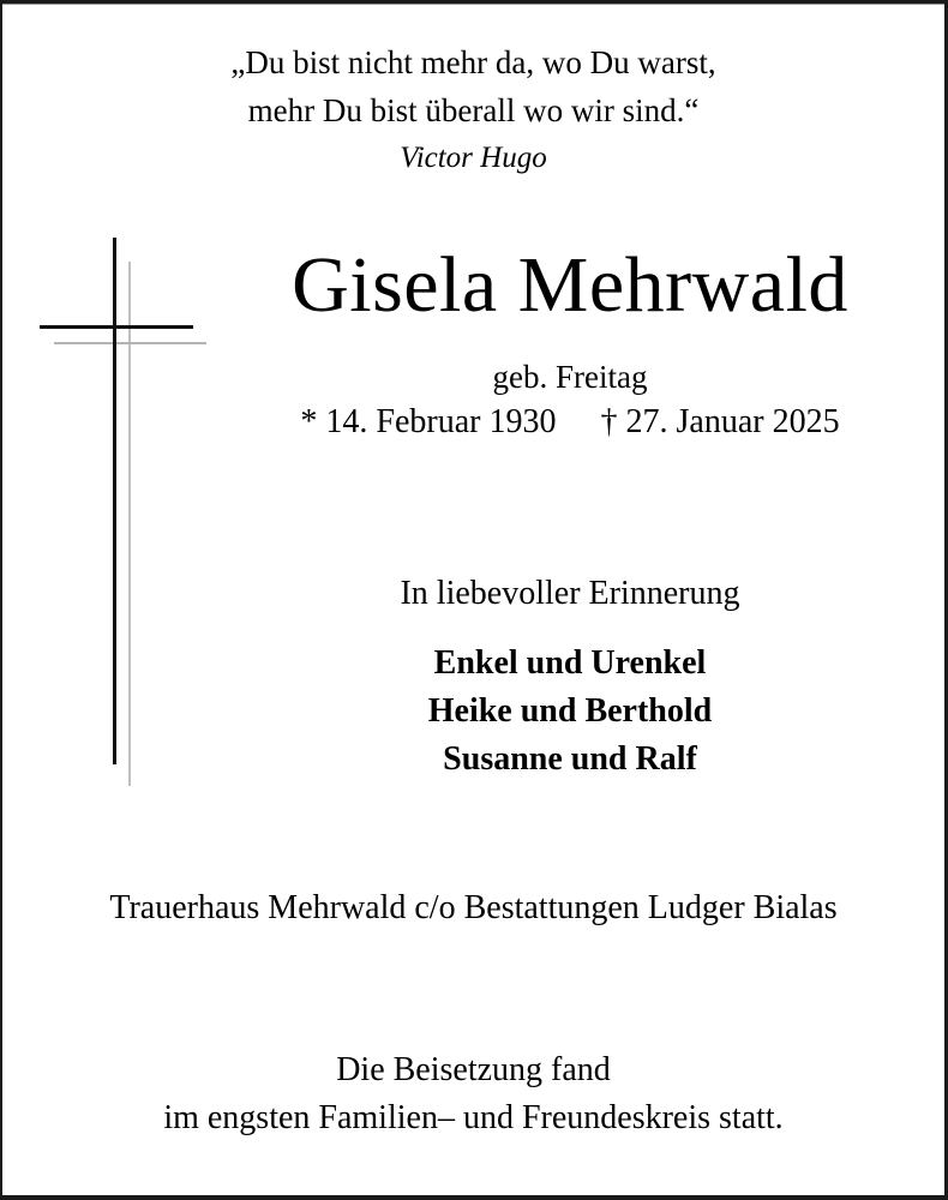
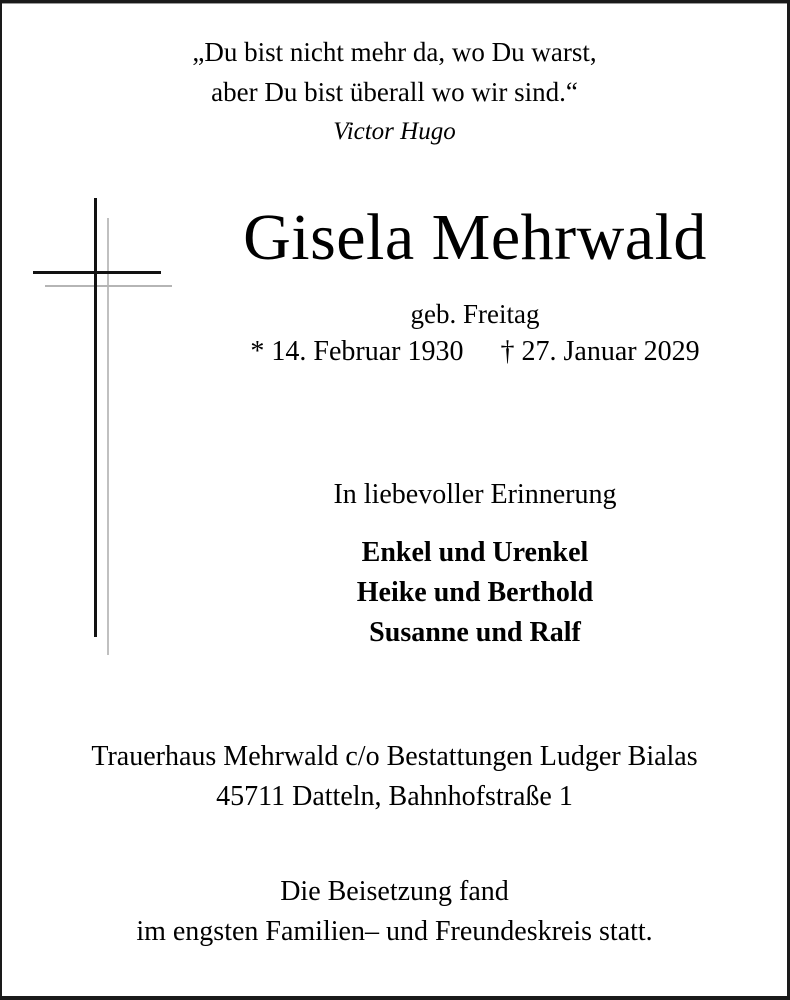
  „Du bist nicht mehr da, wo Du warst,
- mehr Du bist überall wo wir sind.“
+ aber Du bist überall wo wir sind.“
  Victor Hugo
  Gisela Mehrwald
  geb. Freitag
- * 14. Februar 1930 † 27. Januar 2025
+ * 14. Februar 1930 † 27. Januar 2029
  In liebevoller Erinnerung
  Enkel und Urenkel
  Heike und Berthold
  Susanne und Ralf
  Trauerhaus Mehrwald c/o Bestattungen Ludger Bialas
+ 45711 Datteln, Bahnhofstraße 1
  Die Beisetzung fand
  im engsten Familien– und Freundeskreis statt.
